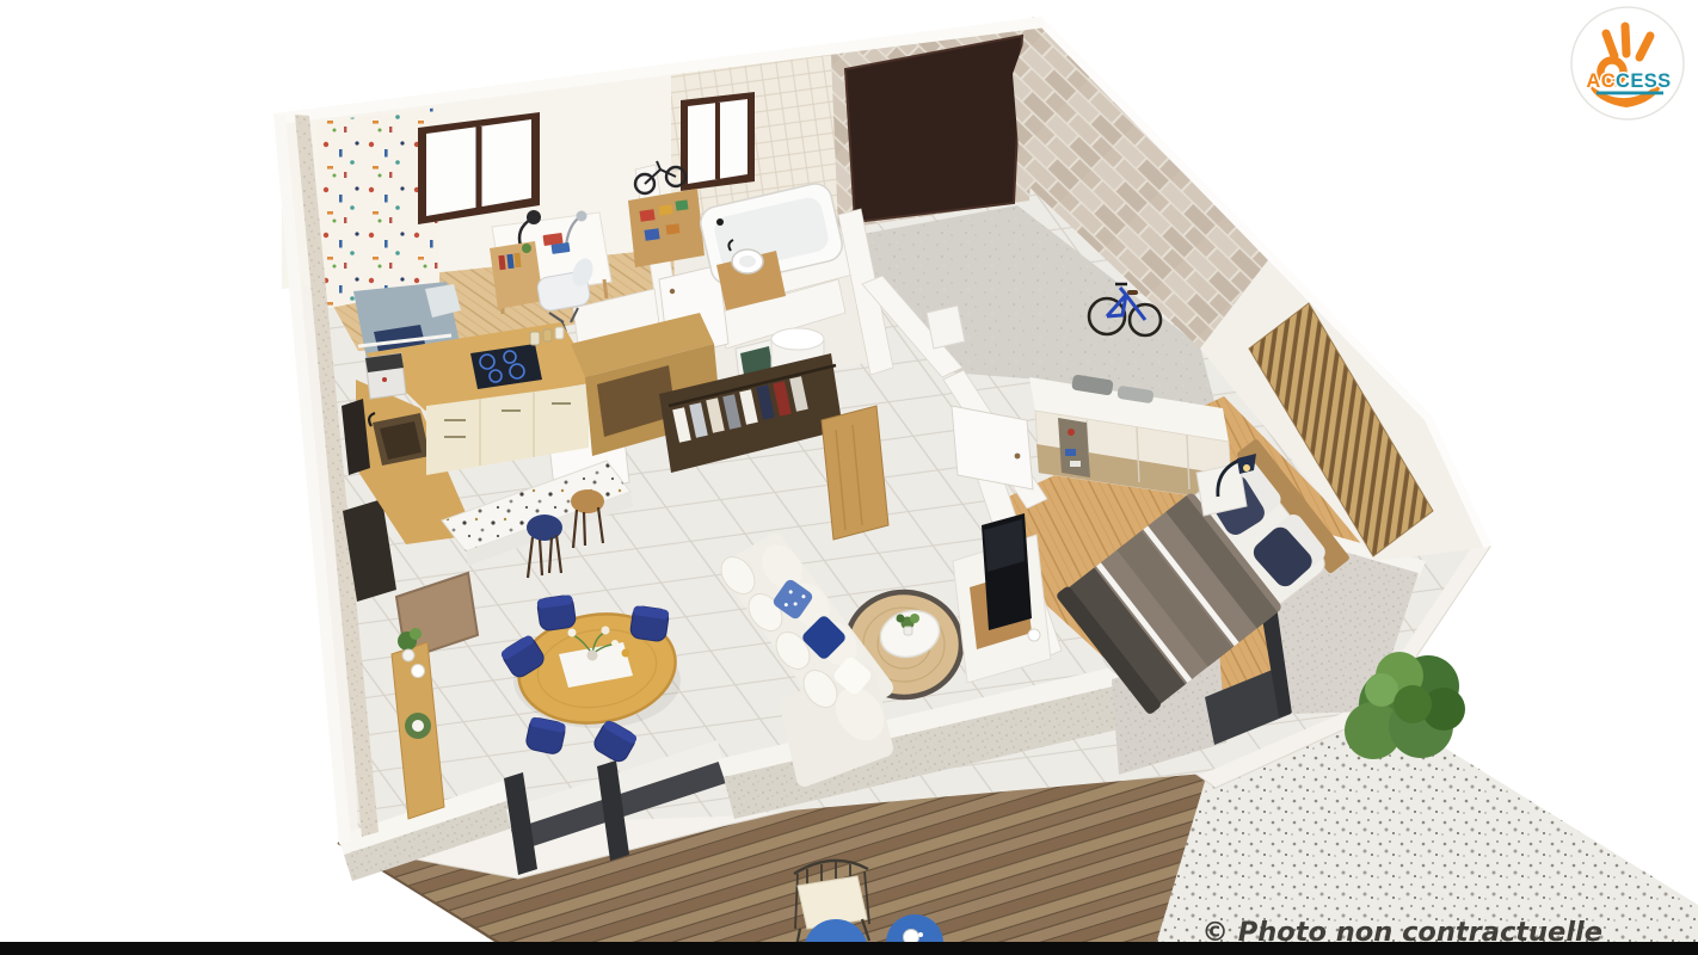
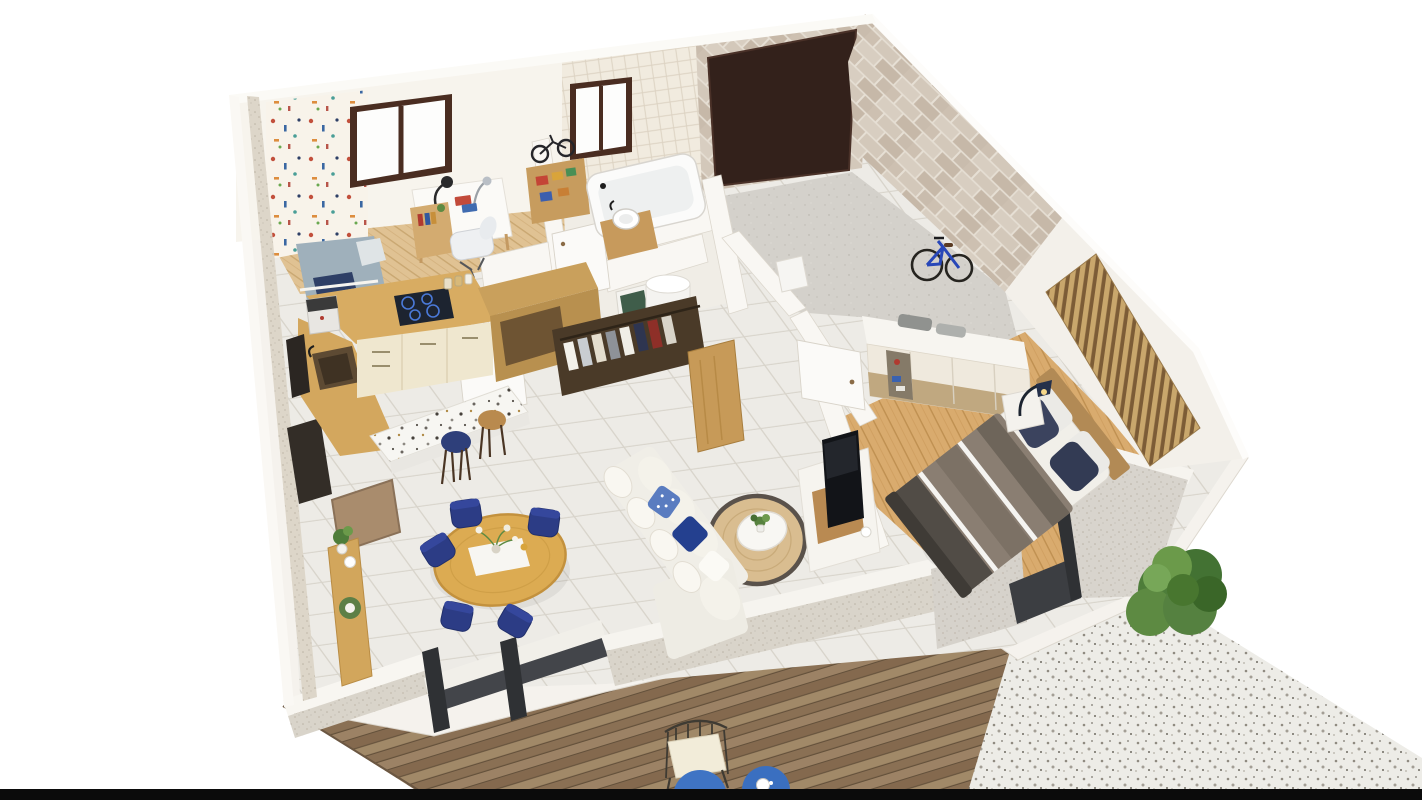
- © Photo non contractuelle
- ACCESS
